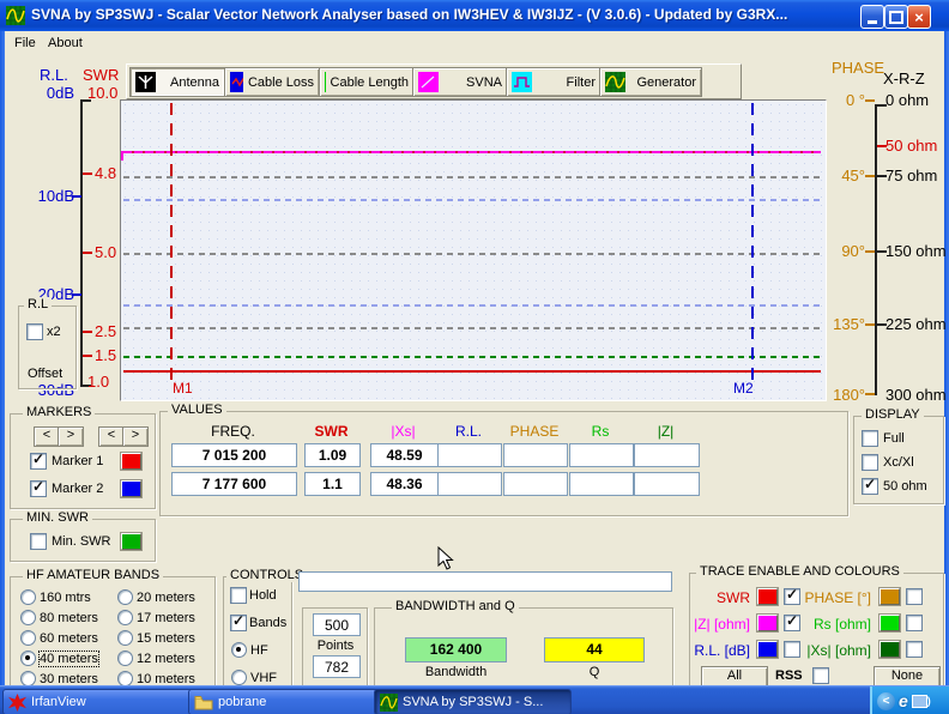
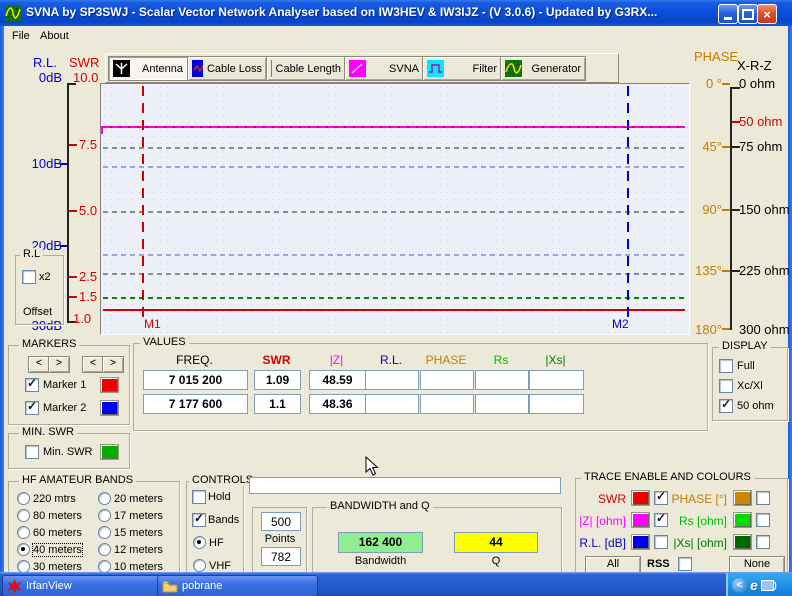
  SVNA by SP3SWJ - Scalar Vector Network Analyser based on IW3HEV & IW3IJZ - (V 3.0.6) - Updated by G3RX...
  ×
  File
  About
  Antenna
  Cable Loss
  Cable Length
  SVNA
  Filter
  Generator
  R.L.
  SWR
  0dB
  10dB
  20dB
  30dB
  10.0
- 4.8
+ 7.5
  5.0
  2.5
  1.5
  1.0
  R.L
  x2
  Offset
  M1
  M2
  PHASE
  X-R-Z
  0 °
  45°
  90°
  135°
  180°
  0 ohm
  50 ohm
  75 ohm
  150 ohm
  225 ohm
  300 ohm
  MARKERS
  <
  >
  <
  >
  Marker 1
  Marker 2
  MIN. SWR
  Min. SWR
  VALUES
  FREQ.
  SWR
- |Xs|
+ |Z|
  R.L.
  PHASE
  Rs
- |Z|
+ |Xs|
  7 015 200
  1.09
  48.59
  7 177 600
  1.1
  48.36
  DISPLAY
  Full
  Xc/Xl
  50 ohm
  HF AMATEUR BANDS
- 160 mtrs
+ 220 mtrs
  20 meters
  80 meters
  17 meters
  60 meters
  15 meters
  40 meters
  12 meters
  30 meters
  10 meters
  CONTROL
  Hold
  Bands
  HF
  VHF
  500
  Points
  782
  BANDWIDTH and Q
  162 400
  Bandwidth
  44
  Q
  TRACE ENABLE AND COLOURS
  SWR
  PHASE [°]
  |Z| [ohm]
  Rs [ohm]
  R.L. [dB]
  |Xs| [ohm]
  All
  RSS
  None
  IrfanView
  pobrane
- SVNA by SP3SWJ - S...
  <
  e
  )
